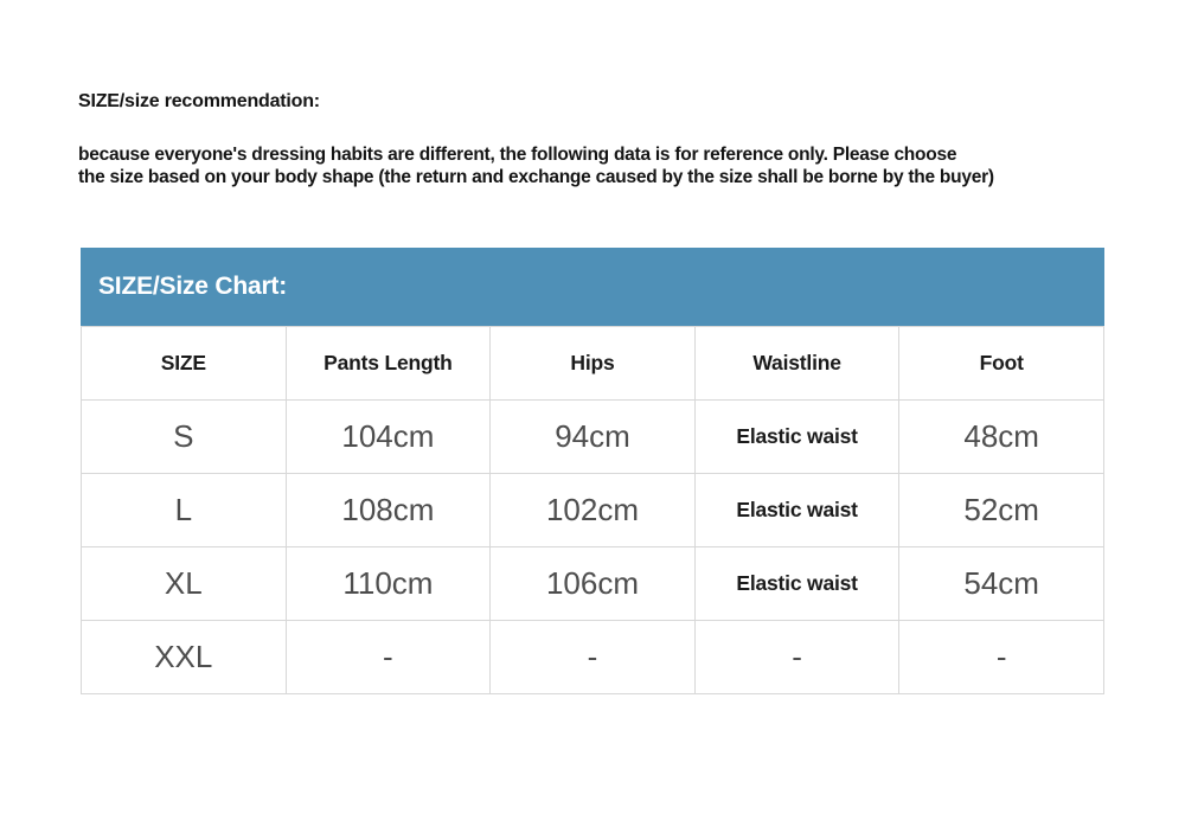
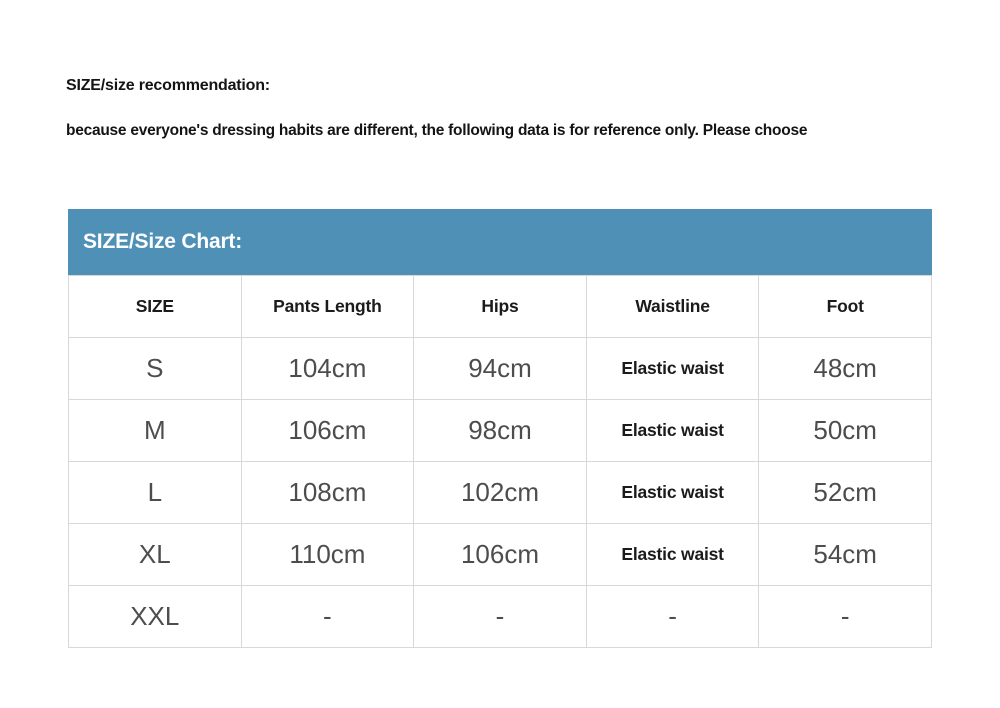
  SIZE/size recommendation:
  because everyone's dressing habits are different, the following data is for reference only. Please choose
- the size based on your body shape (the return and exchange caused by the size shall be borne by the buyer)
  SIZE/Size Chart:
  SIZE	Pants Length	Hips	Waistline	Foot
  S	104cm	94cm	Elastic waist	48cm
+ M	106cm	98cm	Elastic waist	50cm
  L	108cm	102cm	Elastic waist	52cm
  XL	110cm	106cm	Elastic waist	54cm
  XXL	-	-	-	-
